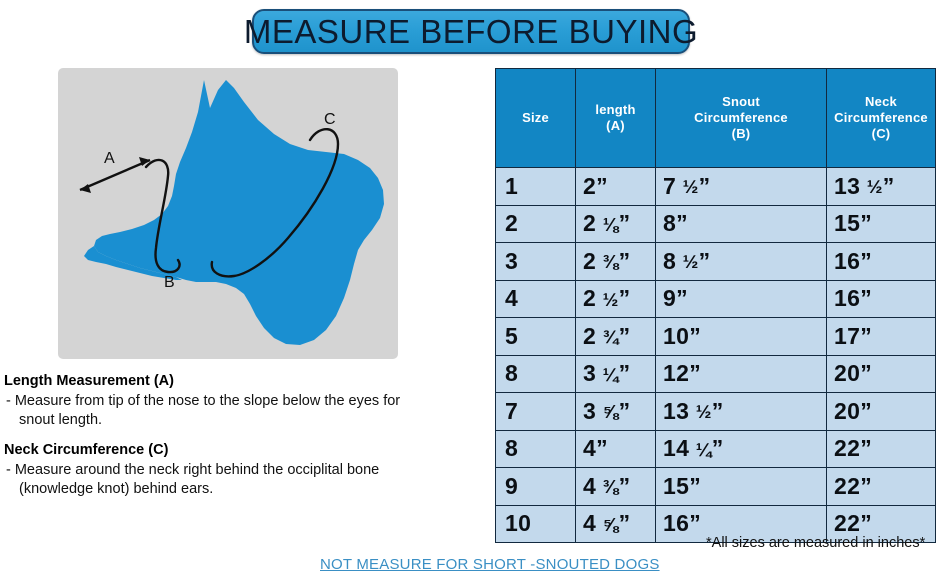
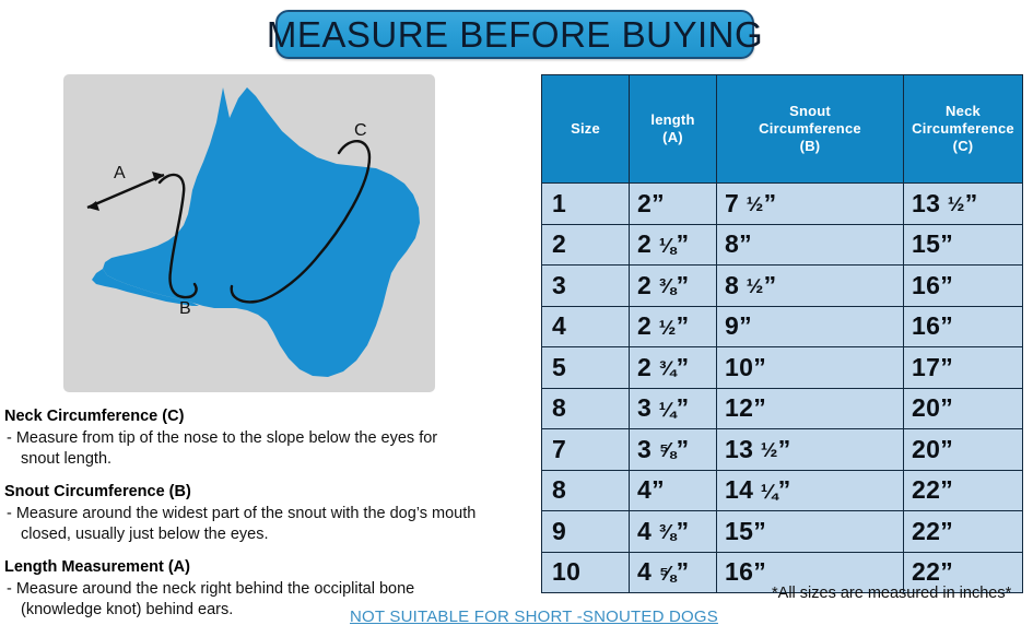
  MEASURE BEFORE BUYING
  A
  B
  C
- Length Measurement (A)
+ Neck Circumference (C)
  - Measure from tip of the nose to the slope below the eyes for
  snout length.
+ Snout Circumference (B)
+ - Measure around the widest part of the snout with the dog’s mouth
+ closed, usually just below the eyes.
- Neck Circumference (C)
+ Length Measurement (A)
  - Measure around the neck right behind the occiplital bone
  (knowledge knot) behind ears.
- NOT MEASURE FOR SHORT -SNOUTED DOGS
+ NOT SUITABLE FOR SHORT -SNOUTED DOGS
  Size	length (A)	Snout Circumference (B)	Neck Circumference (C)
  1	2”	7 ½”	13 ½”
  2	2 ⅛”	8”	15”
  3	2 ⅜”	8 ½”	16”
  4	2 ½”	9”	16”
  5	2 ¾”	10”	17”
  8	3 ¼”	12”	20”
  7	3 ⅝”	13 ½”	20”
  8	4”	14 ¼”	22”
  9	4 ⅜”	15”	22”
  10	4 ⅝”	16”	22”
  *All sizes are measured in inches*
